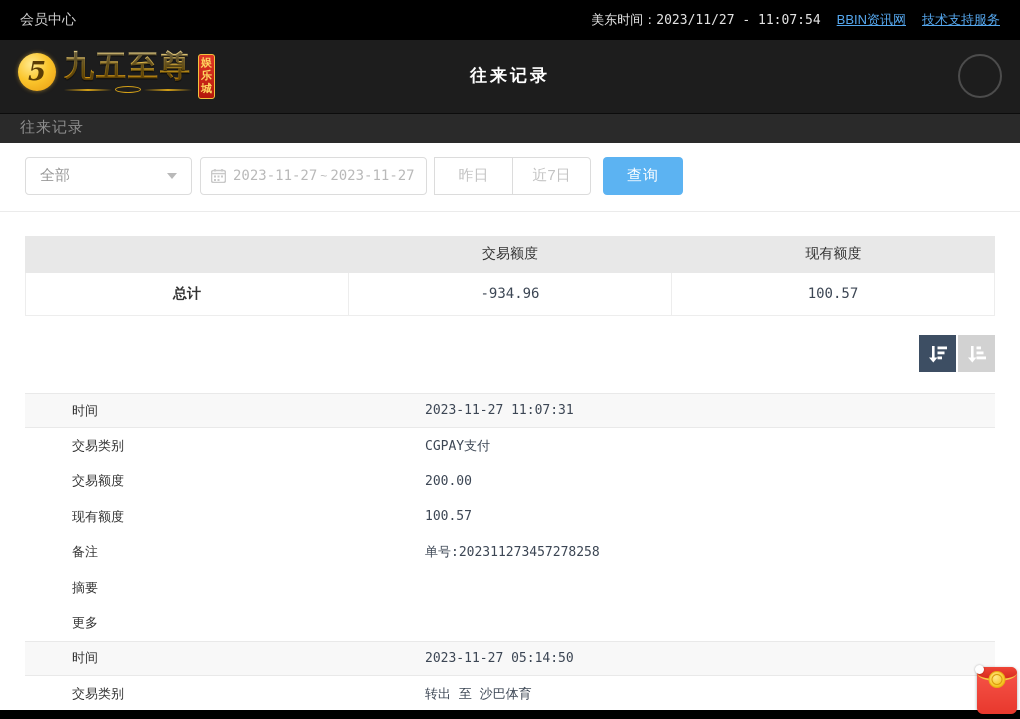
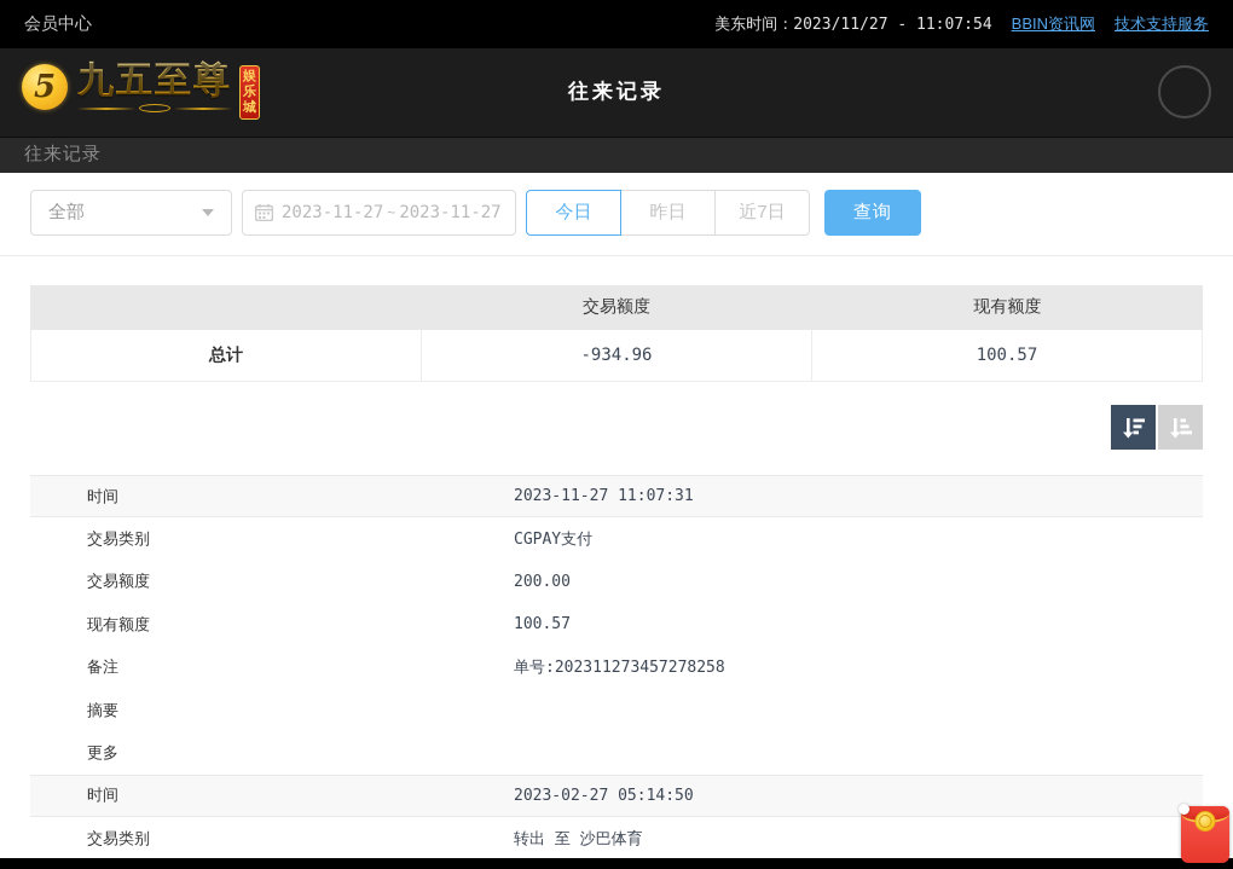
  会员中心
  美东时间：2023/11/27 - 11:07:54
  BBIN资讯网
  技术支持服务
  5
  九五至尊
  娱乐城
  往来记录
  往来记录
  全部
  2023-11-27
  ~
  2023-11-27
+ 今日
  昨日
  近7日
  查询
  交易额度
  现有额度
  总计
  -934.96
  100.57
  时间
  2023-11-27 11:07:31
  交易类别
  CGPAY支付
  交易额度
  200.00
  现有额度
  100.57
  备注
  单号:202311273457278258
  摘要
  更多
  时间
- 2023-11-27 05:14:50
+ 2023-02-27 05:14:50
  交易类别
  转出 至 沙巴体育
